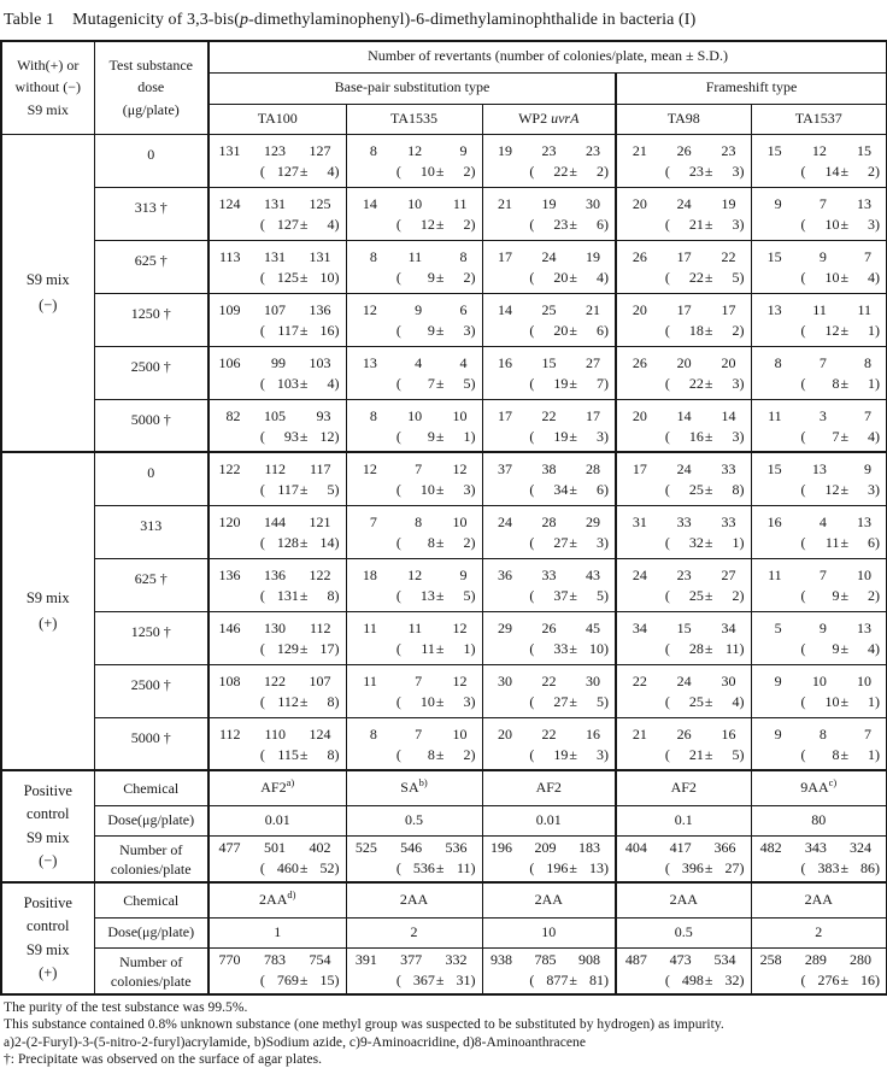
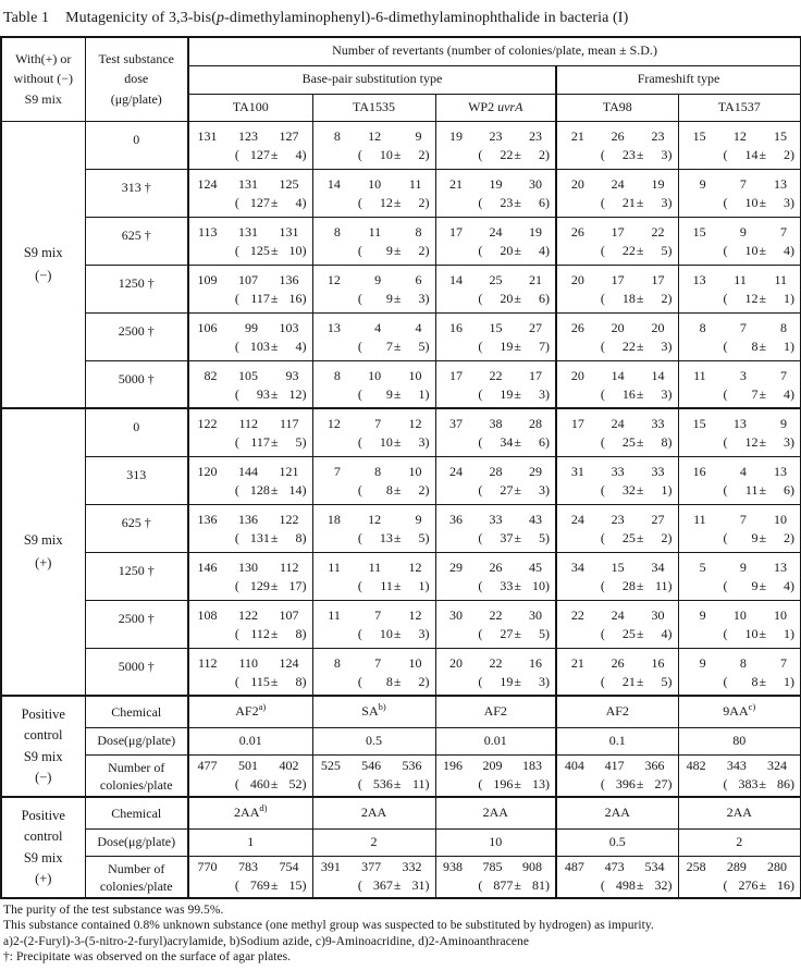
  Table 1 Mutagenicity of 3,3-bis(p-dimethylaminophenyl)-6-dimethylaminophthalide in bacteria (I)
  With(+) or without (−) S9 mix	Test substance dose (μg/plate)	Number of revertants (number of colonies/plate, mean ± S.D.)
  Base-pair substitution type	Frameshift type
  TA100	TA1535	WP2 uvrA	TA98	TA1537
  S9 mix(−)	0	131 123 127( 127± 4)	8 12 9( 10± 2)	19 23 23( 22± 2)	21 26 23( 23± 3)	15 12 15( 14± 2)
  313 †	124 131 125( 127± 4)	14 10 11( 12± 2)	21 19 30( 23± 6)	20 24 19( 21± 3)	9 7 13( 10± 3)
  625 †	113 131 131( 125± 10)	8 11 8( 9± 2)	17 24 19( 20± 4)	26 17 22( 22± 5)	15 9 7( 10± 4)
  1250 †	109 107 136( 117± 16)	12 9 6( 9± 3)	14 25 21( 20± 6)	20 17 17( 18± 2)	13 11 11( 12± 1)
  2500 †	106 99 103( 103± 4)	13 4 4( 7± 5)	16 15 27( 19± 7)	26 20 20( 22± 3)	8 7 8( 8± 1)
  5000 †	82 105 93( 93± 12)	8 10 10( 9± 1)	17 22 17( 19± 3)	20 14 14( 16± 3)	11 3 7( 7± 4)
  S9 mix(+)	0	122 112 117( 117± 5)	12 7 12( 10± 3)	37 38 28( 34± 6)	17 24 33( 25± 8)	15 13 9( 12± 3)
  313	120 144 121( 128± 14)	7 8 10( 8± 2)	24 28 29( 27± 3)	31 33 33( 32± 1)	16 4 13( 11± 6)
  625 †	136 136 122( 131± 8)	18 12 9( 13± 5)	36 33 43( 37± 5)	24 23 27( 25± 2)	11 7 10( 9± 2)
  1250 †	146 130 112( 129± 17)	11 11 12( 11± 1)	29 26 45( 33± 10)	34 15 34( 28± 11)	5 9 13( 9± 4)
  2500 †	108 122 107( 112± 8)	11 7 12( 10± 3)	30 22 30( 27± 5)	22 24 30( 25± 4)	9 10 10( 10± 1)
  5000 †	112 110 124( 115± 8)	8 7 10( 8± 2)	20 22 16( 19± 3)	21 26 16( 21± 5)	9 8 7( 8± 1)
  PositivecontrolS9 mix(−)	Chemical	AF2a)	SAb)	AF2	AF2	9AAc)
  Dose(μg/plate)	0.01	0.5	0.01	0.1	80
  Number ofcolonies/plate	477 501 402( 460± 52)	525 546 536( 536± 11)	196 209 183( 196± 13)	404 417 366( 396± 27)	482 343 324( 383± 86)
  PositivecontrolS9 mix(+)	Chemical	2AAd)	2AA	2AA	2AA	2AA
  Dose(μg/plate)	1	2	10	0.5	2
  Number ofcolonies/plate	770 783 754( 769± 15)	391 377 332( 367± 31)	938 785 908( 877± 81)	487 473 534( 498± 32)	258 289 280( 276± 16)
  The purity of the test substance was 99.5%.
  This substance contained 0.8% unknown substance (one methyl group was suspected to be substituted by hydrogen) as impurity.
- a)2-(2-Furyl)-3-(5-nitro-2-furyl)acrylamide, b)Sodium azide, c)9-Aminoacridine, d)8-Aminoanthracene
+ a)2-(2-Furyl)-3-(5-nitro-2-furyl)acrylamide, b)Sodium azide, c)9-Aminoacridine, d)2-Aminoanthracene
  †: Precipitate was observed on the surface of agar plates.
